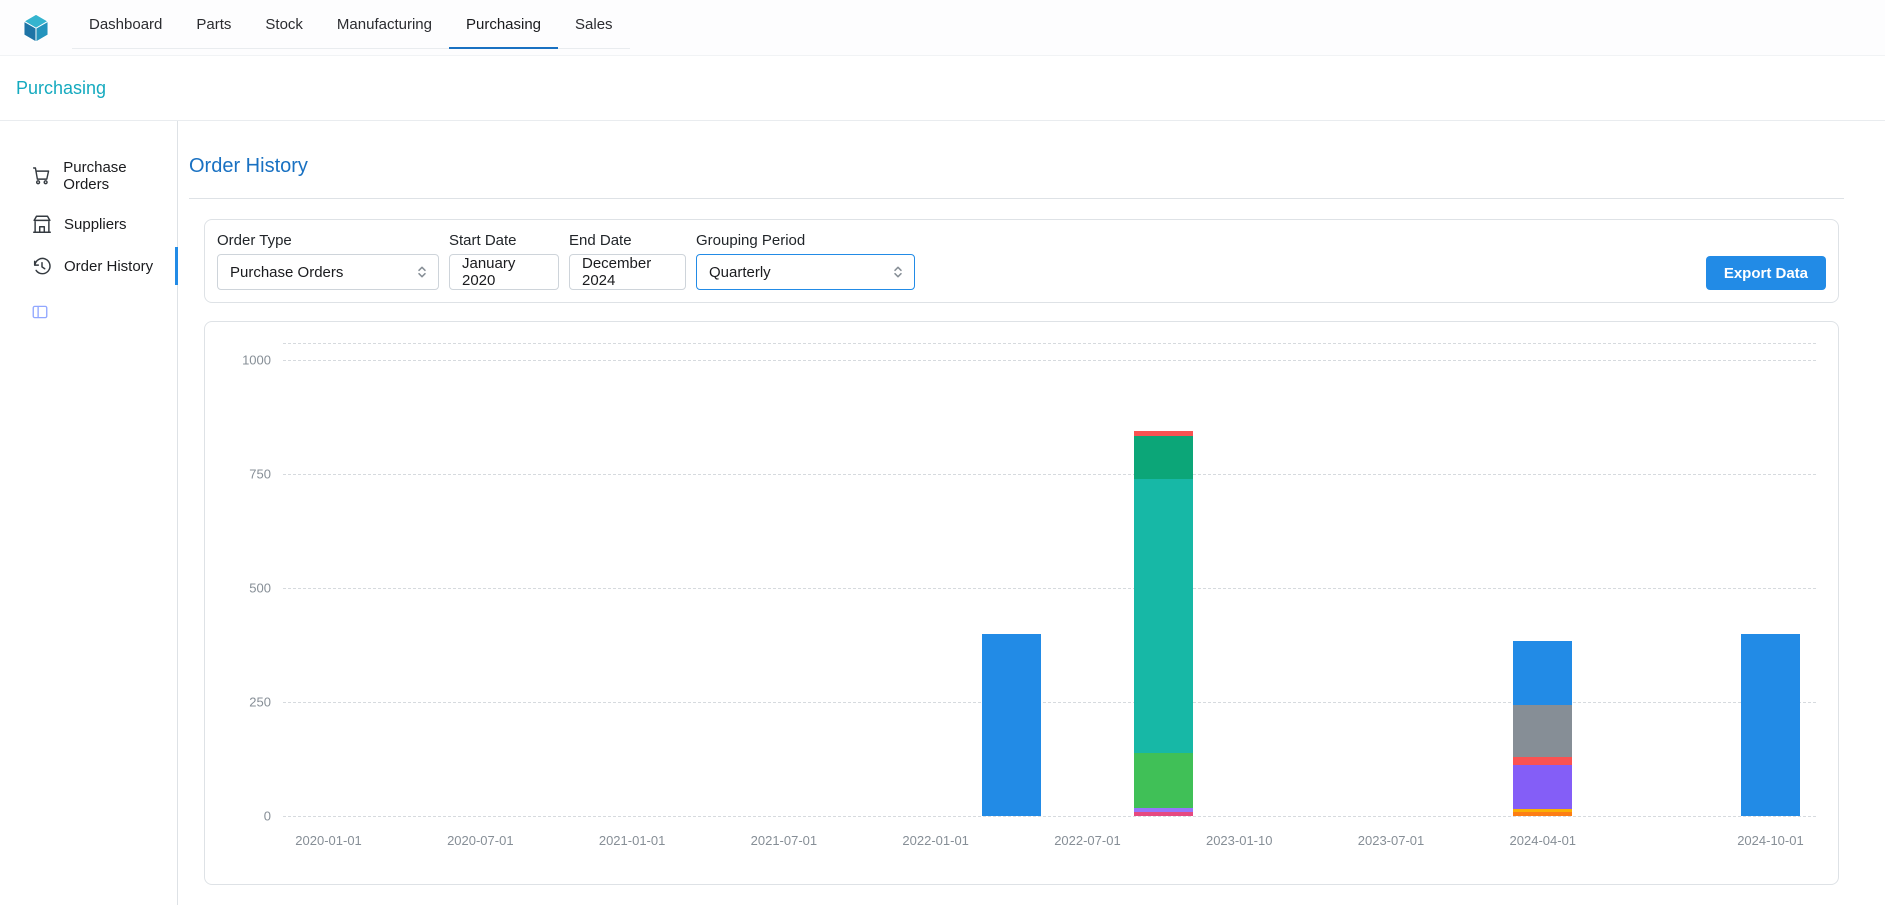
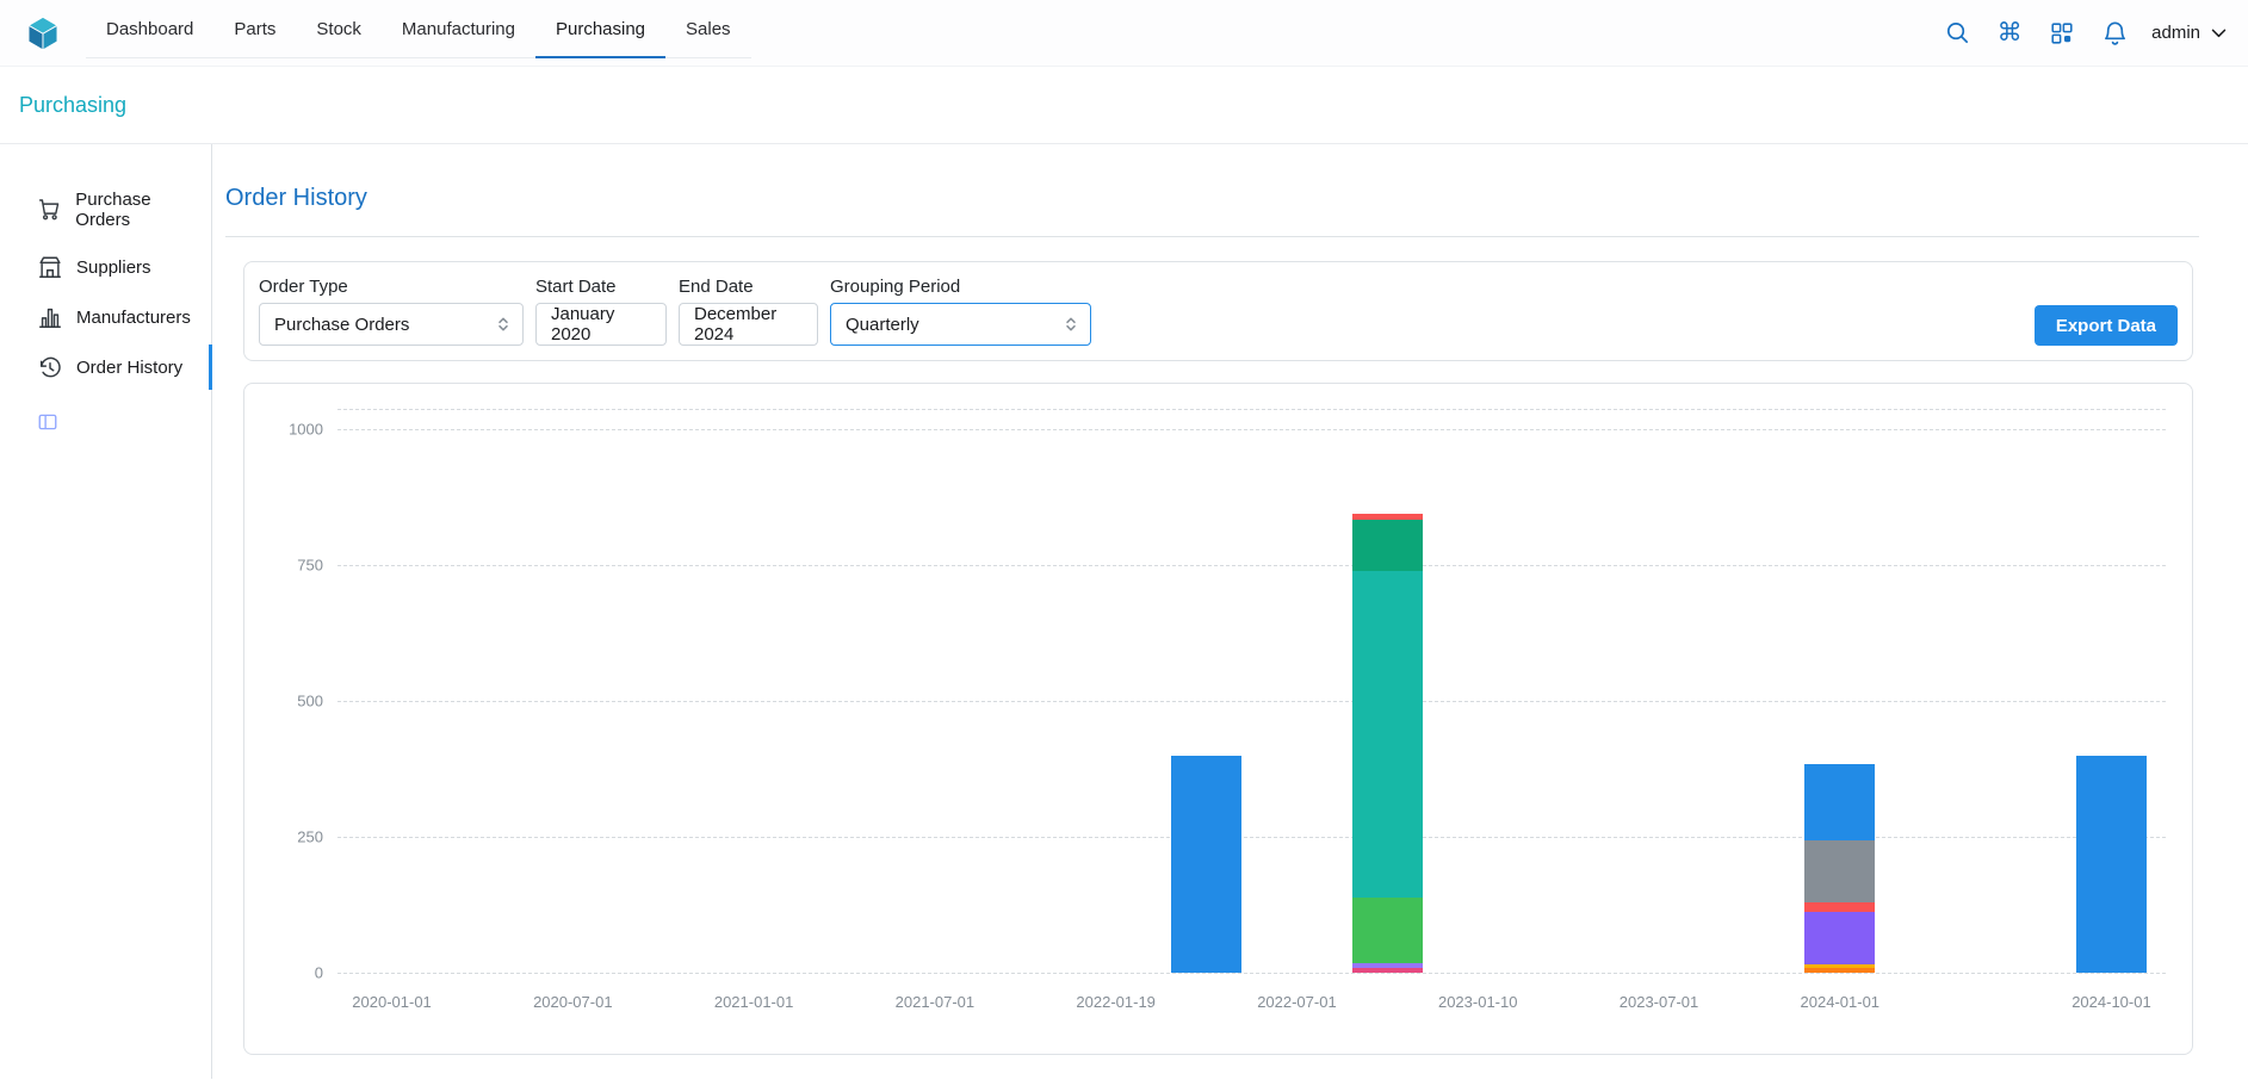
  Dashboard
  Parts
  Stock
  Manufacturing
  Purchasing
  Sales
+ ⌘
+ admin
  Purchasing
  Purchase Orders
  Suppliers
+ Manufacturers
  Order History
  Order History
  Order Type
  Purchase Orders
  Start Date
  January 2020
  End Date
  December 2024
  Grouping Period
  Quarterly
  Export Data
  0
  250
  500
  750
  1000
  2020-01-01
  2020-07-01
  2021-01-01
  2021-07-01
- 2022-01-01
+ 2022-01-19
  2022-07-01
  2023-01-10
  2023-07-01
- 2024-04-01
+ 2024-01-01
  2024-10-01
